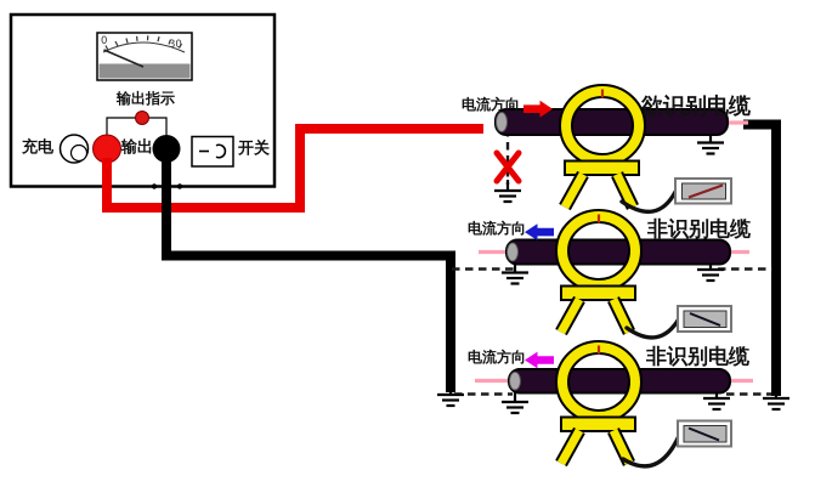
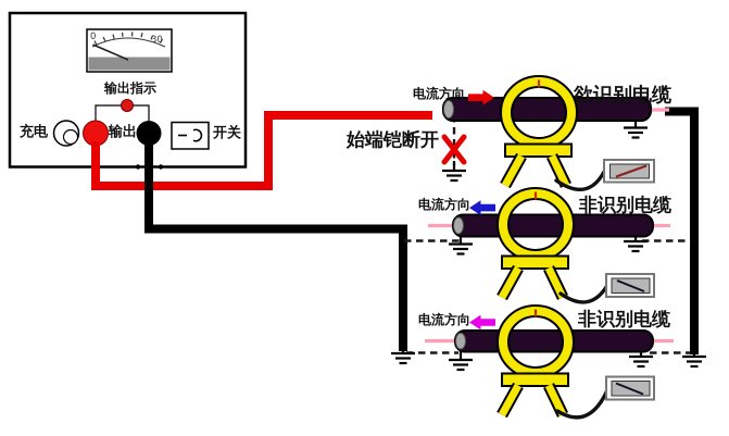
  0
  30
  输出指示
  充电
  输出
  开关
  电流方向
  欲识别电缆
+ 始端铠断开
  电流方向
  非识别电缆
  电流方向
  非识别电缆
